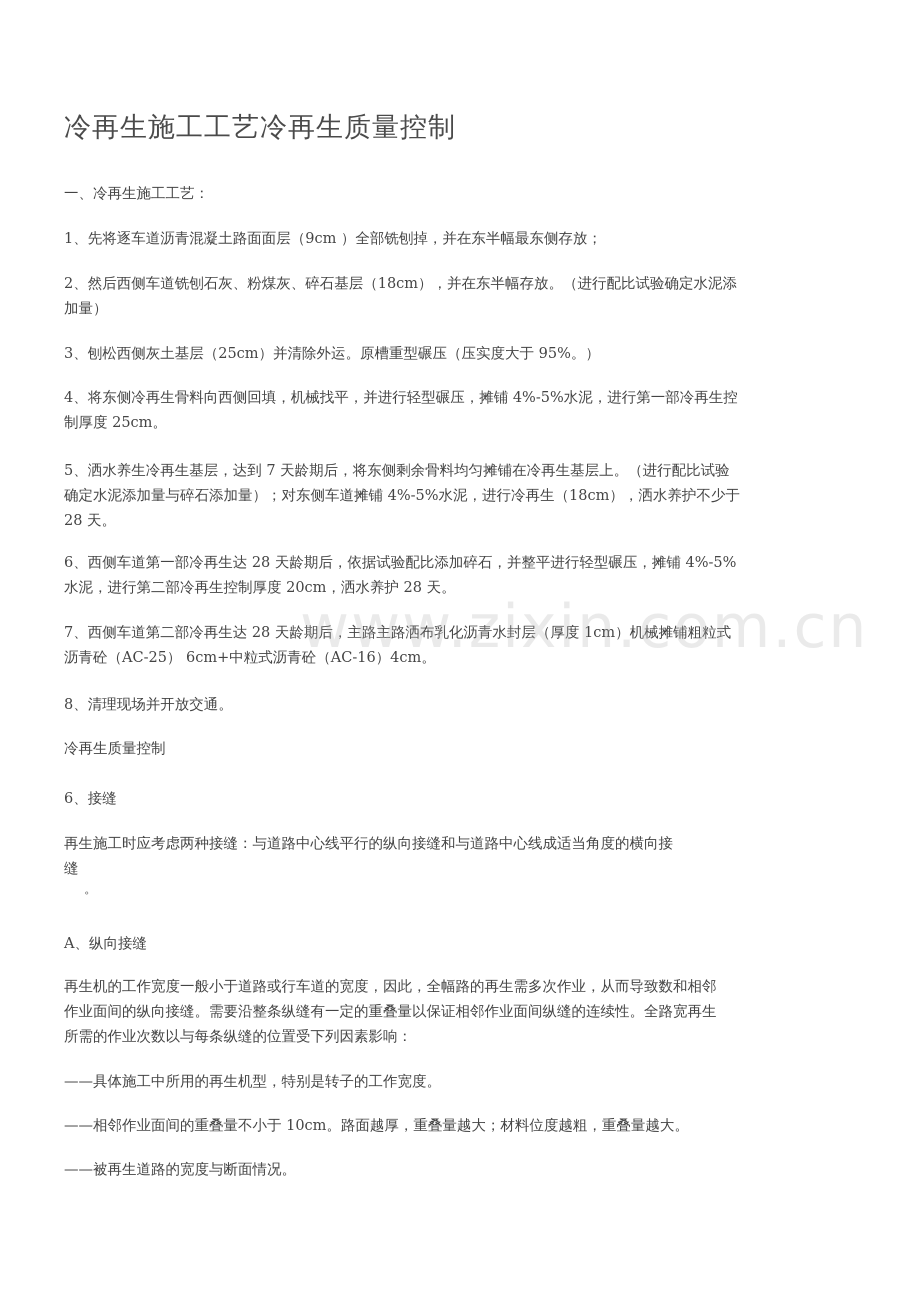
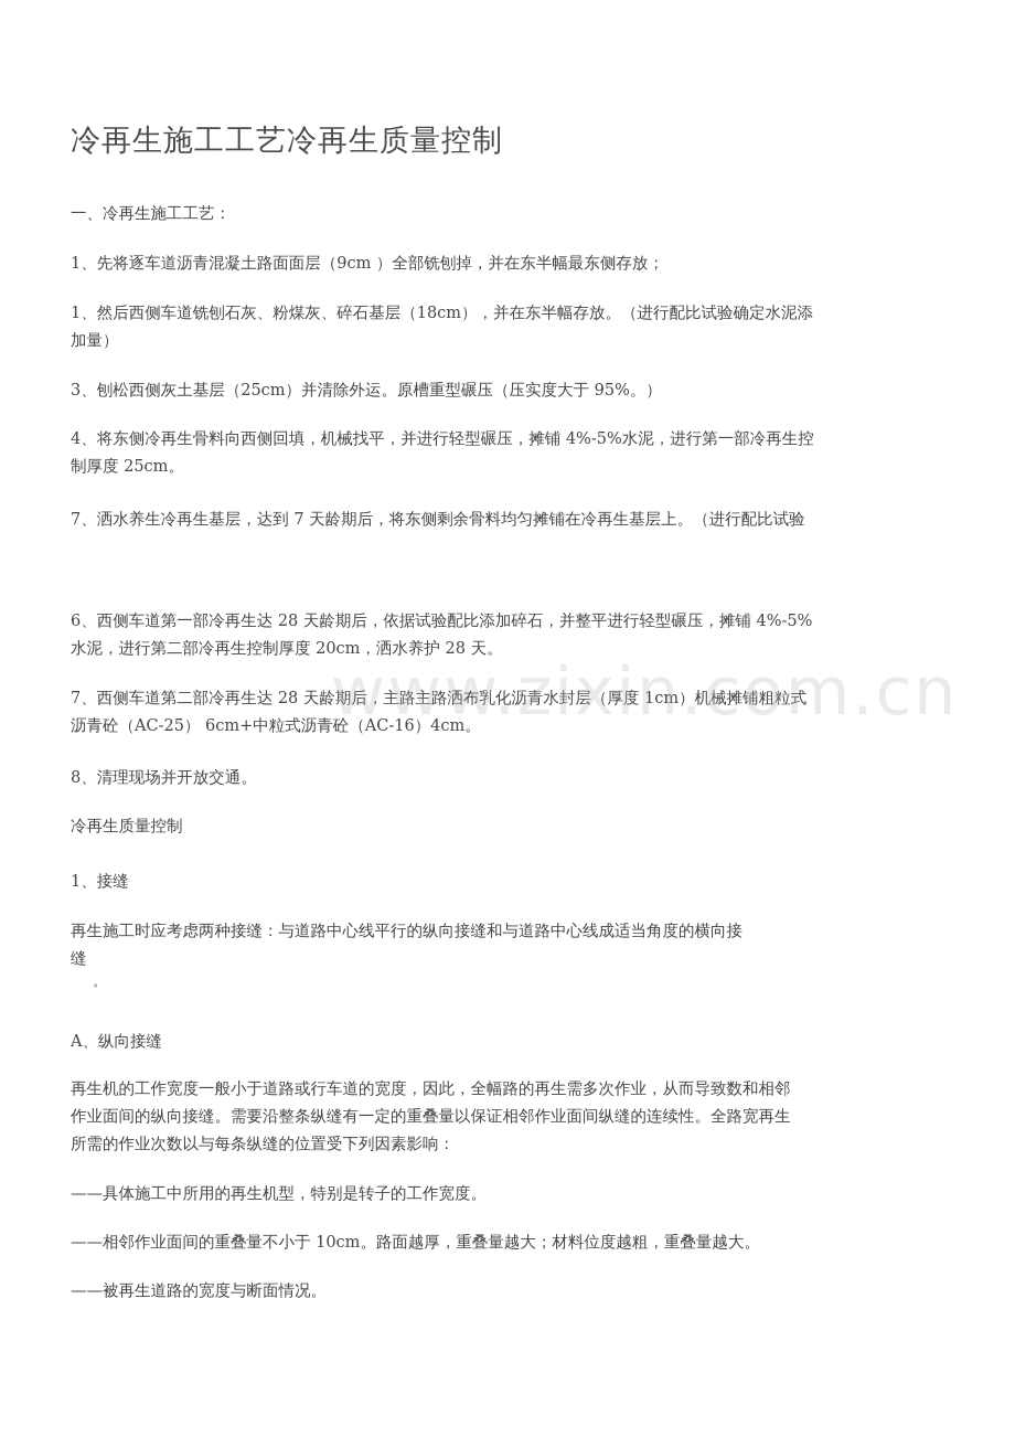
  冷再生施工工艺冷再生质量控制
  一、冷再生施工工艺：
  1、先将逐车道沥青混凝土路面面层（9cm ）全部铣刨掉，并在东半幅最东侧存放；
- 2、然后西侧车道铣刨石灰、粉煤灰、碎石基层（18cm），并在东半幅存放。（进行配比试验确定水泥添
+ 1、然后西侧车道铣刨石灰、粉煤灰、碎石基层（18cm），并在东半幅存放。（进行配比试验确定水泥添
  加量）
  3、刨松西侧灰土基层（25cm）并清除外运。原槽重型碾压（压实度大于 95%。）
  4、将东侧冷再生骨料向西侧回填，机械找平，并进行轻型碾压，摊铺 4%-5%水泥，进行第一部冷再生控
  制厚度 25cm。
- 5、洒水养生冷再生基层，达到 7 天龄期后，将东侧剩余骨料均匀摊铺在冷再生基层上。（进行配比试验
+ 7、洒水养生冷再生基层，达到 7 天龄期后，将东侧剩余骨料均匀摊铺在冷再生基层上。（进行配比试验
- 确定水泥添加量与碎石添加量）；对东侧车道摊铺 4%-5%水泥，进行冷再生（18cm），洒水养护不少于
- 28 天。
  6、西侧车道第一部冷再生达 28 天龄期后，依据试验配比添加碎石，并整平进行轻型碾压，摊铺 4%-5%
  水泥，进行第二部冷再生控制厚度 20cm，洒水养护 28 天。
  7、西侧车道第二部冷再生达 28 天龄期后，主路主路洒布乳化沥青水封层（厚度 1cm）机械摊铺粗粒式
  沥青砼（AC-25） 6cm+中粒式沥青砼（AC-16）4cm。
  8、清理现场并开放交通。
  冷再生质量控制
- 6、接缝
+ 1、接缝
  再生施工时应考虑两种接缝：与道路中心线平行的纵向接缝和与道路中心线成适当角度的横向接
  缝
  A、纵向接缝
  再生机的工作宽度一般小于道路或行车道的宽度，因此，全幅路的再生需多次作业，从而导致数和相邻
  作业面间的纵向接缝。需要沿整条纵缝有一定的重叠量以保证相邻作业面间纵缝的连续性。全路宽再生
  所需的作业次数以与每条纵缝的位置受下列因素影响：
  ——具体施工中所用的再生机型，特别是转子的工作宽度。
  ——相邻作业面间的重叠量不小于 10cm。路面越厚，重叠量越大；材料位度越粗，重叠量越大。
  ——被再生道路的宽度与断面情况。
  。
  www.zixin.com.cn
